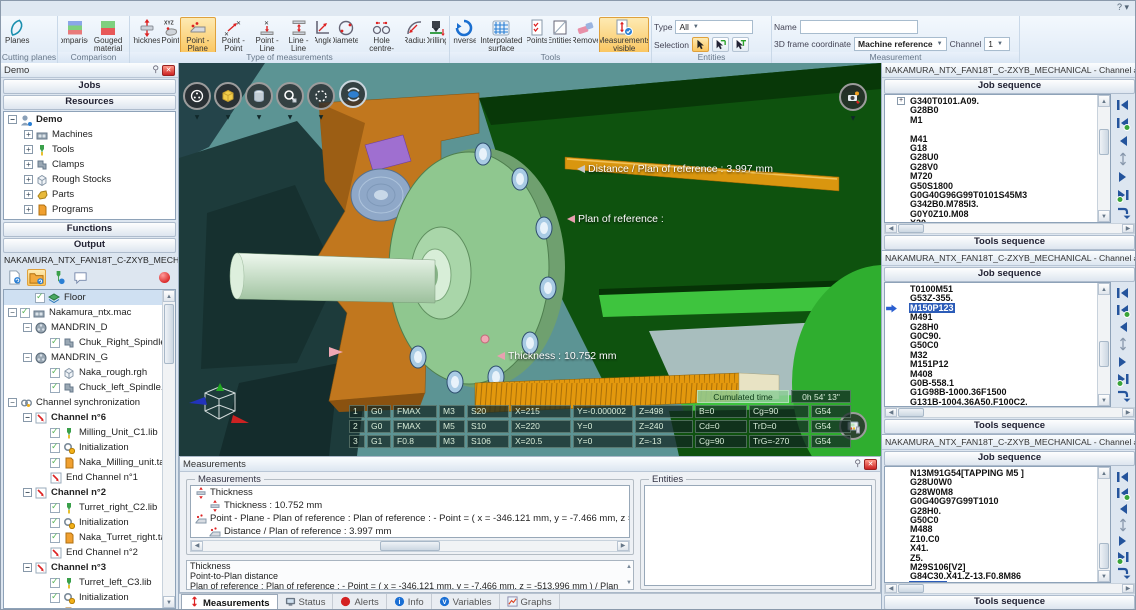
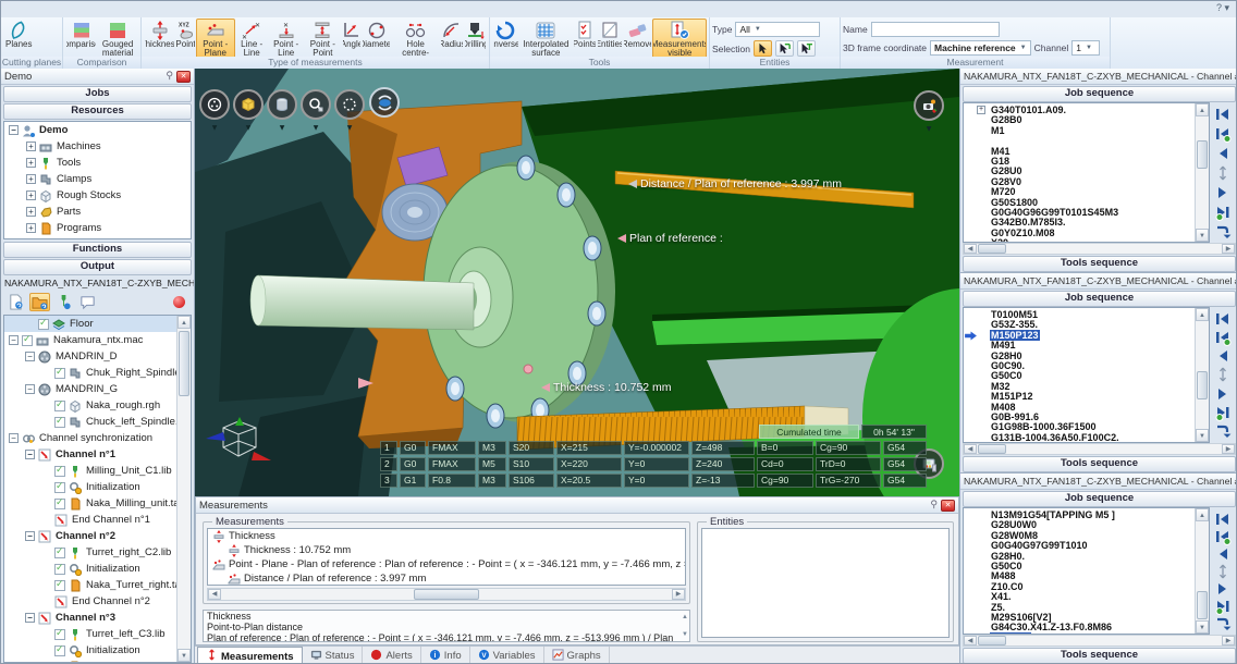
  ? ▾
  Planes
  Cutting planes
  omparis
  Gouged material
  Comparison
  hicknes
  Point
  Point - Plane
- Point - Point
+ Line - Line
  Point - Line
- Line - Line
+ Point - Point
  Angle
  Diamete
  Radiu
  Drillin
  Type of measurements
  Inverse
  Interpolated surface
  Points
  Entities
  Remov
  Measurement visible
  Tools
  Type
  All
  Selection
  Entities
  Name
  3D frame coordinate
  Machine reference
  Channel
  1
  Measurement
  Demo
  ⚲
  Jobs
  Resources
  −
  Demo
  +
  Machines
  +
  Tools
  +
  Clamps
  +
  Rough Stocks
  +
  Parts
  +
  Programs
  Functions
  Output
  NAKAMURA_NTX_FAN18T_C-ZXYB_MECH
  Floor
  −
  Nakamura_ntx.mac
  −
  MANDRIN_D
  Chuk_Right_Spindl
  −
  MANDRIN_G
  Naka_rough.rgh
  Chuck_left_Spindle
  −
  Channel synchronization
  −
- Channel n°6
+ Channel n°1
  Milling_Unit_C1.lib
  Initialization
  Naka_Milling_unit.t
  End Channel n°1
  −
  Channel n°2
  Turret_right_C2.lib
  Initialization
  Naka_Turret_right.t
  End Channel n°2
  −
  Channel n°3
  Turret_left_C3.lib
  Initialization
  Distance / Plan of reference : 3.997 mm
  Plan of reference :
  Thickness : 10.752 mm
  Cumulated time
  0h 54' 13"
  1
  G0
  FMAX
  M3
  S20
  X=215
  Y=-0.000002
  Z=498
  B=0
  Cg=90
  G54
  2
  G0
  FMAX
  M5
  S10
  X=220
  Y=0
  Z=240
  Cd=0
  TrD=0
  G54
  3
  G1
  F0.8
  M3
  S106
  X=20.5
  Y=0
  Z=-13
  Cg=90
  TrG=-270
  G54
  Measurements
  ⚲
  Measurements
  Thickness
  Thickness : 10.752 mm
  Point - Plane - Plan of reference : Plan of reference : - Point = ( x = -346.121 mm, y = -7.466 mm, z
  Distance / Plan of reference : 3.997 mm
  Thickness
  Point-to-Plan distance
  Plan of reference : Plan of reference : - Point = ( x = -346.121 mm, y = -7.466 mm, z = -513.996 mm ) / Plan
  Entities
  Measurements
  Status
  Alerts
  Info
  Variables
  Graphs
  NAKAMURA_NTX_FAN18T_C-ZXYB_MECHANICAL - Channel
  Job sequence
  G340T0101.A09.
  G28B0
  M1
  M41
  G18
  G28U0
  G28V0
  M720
  G50S1800
  G0G40G96G99T0101S45M3
  G342B0.M785I3.
  G0Y0Z10.M08
  Tools sequence
  NAKAMURA_NTX_FAN18T_C-ZXYB_MECHANICAL - Channel
  Job sequence
  T0100M51
  G53Z-355.
  M150P123
  M491
  G28H0
  G0C90.
  G50C0
  M32
  M151P12
  M408
- G0B-558.1
+ G0B-991.6
  G1G98B-1000.36F1500
  G131B-1004.36A50.F100C2.
  Tools sequence
  NAKAMURA_NTX_FAN18T_C-ZXYB_MECHANICAL - Channel
  Job sequence
  N13M91G54[TAPPING M5 ]
  G28U0W0
  G28W0M8
  G0G40G97G99T1010
  G28H0.
  G50C0
  M488
  Z10.C0
  X41.
  Z5.
  M29S106[V2]
  G84C30.X41.Z-13.F0.8M86
  Tools sequence
